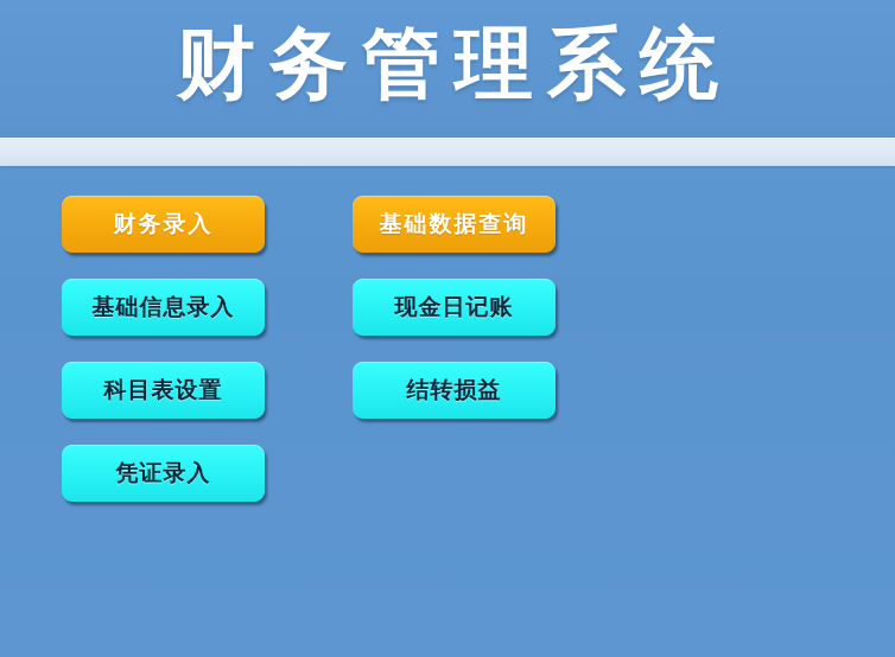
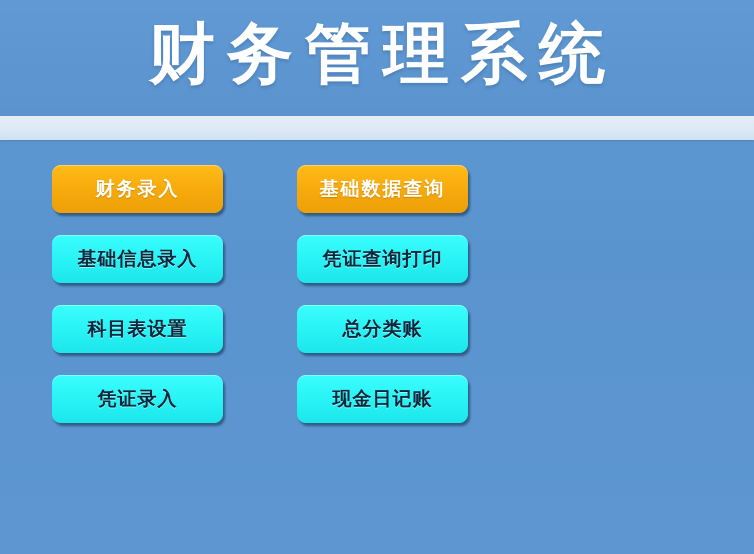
  财务管理系统
  财务录入
  基础信息录入
  科目表设置
  凭证录入
  基础数据查询
+ 凭证查询打印
+ 总分类账
  现金日记账
- 结转损益
